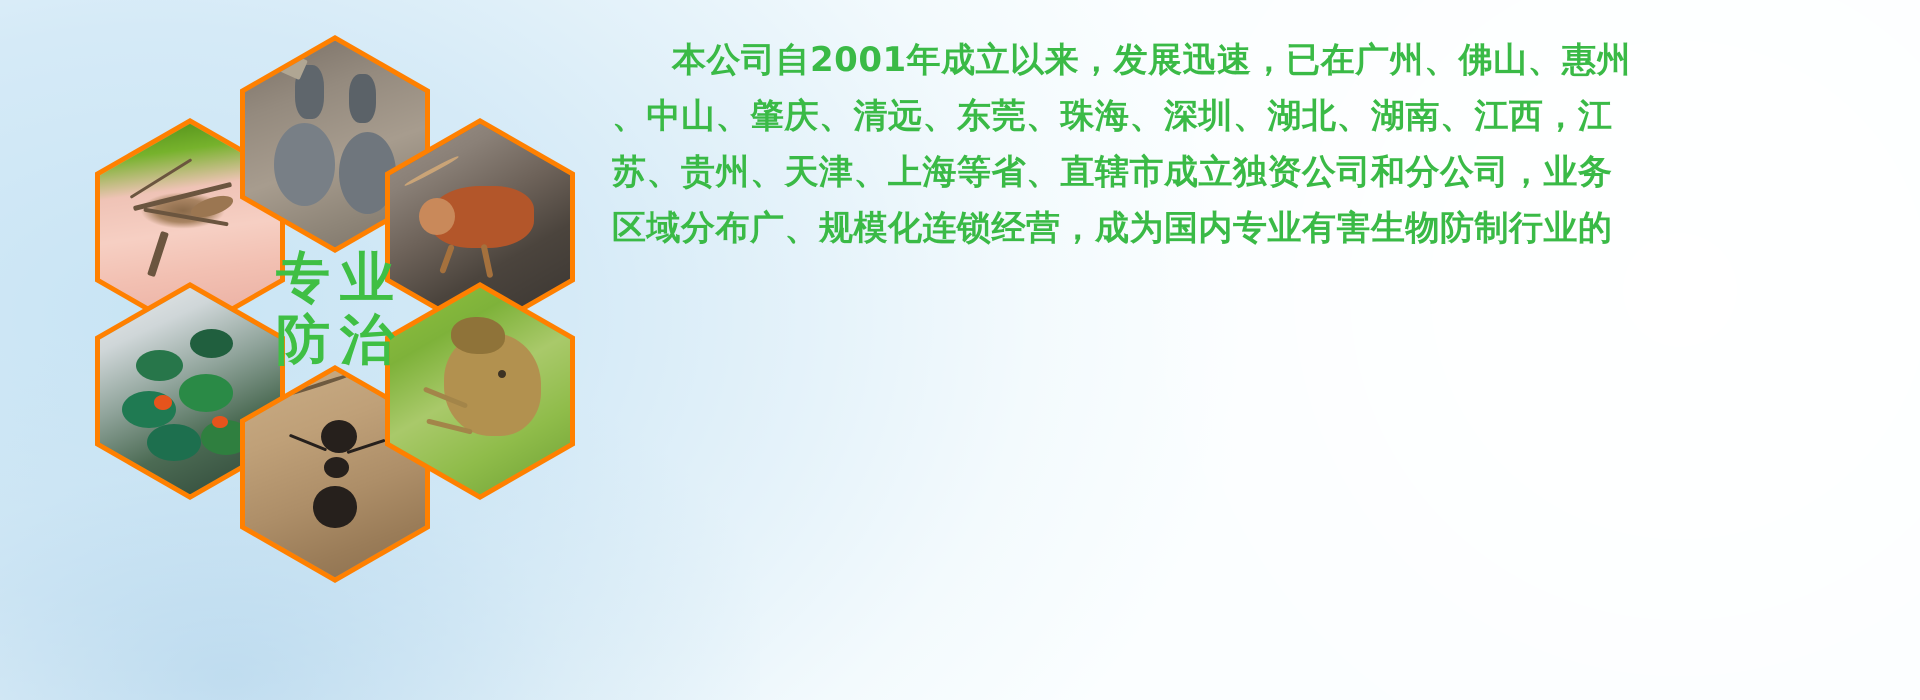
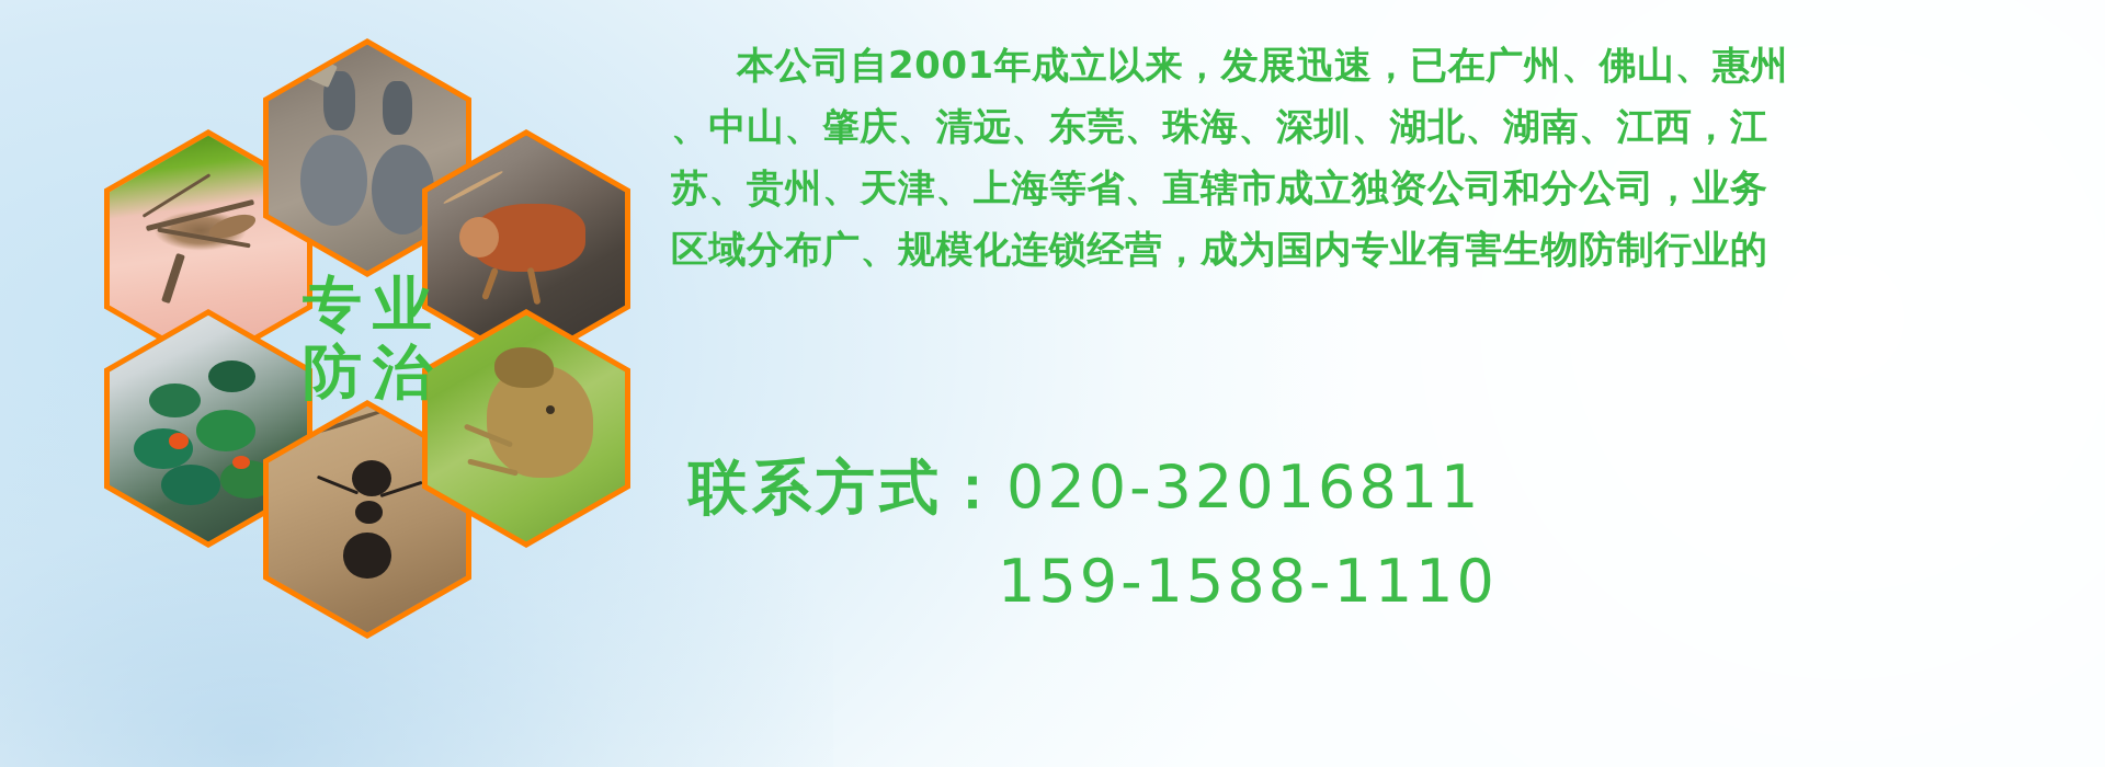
  专业
  防治
  本公司自2001年成立以来，发展迅速，已在广州、佛山、惠州
  、中山、肇庆、清远、东莞、珠海、深圳、湖北、湖南、江西，江
  苏、贵州、天津、上海等省、直辖市成立独资公司和分公司，业务
  区域分布广、规模化连锁经营，成为国内专业有害生物防制行业的
+ 联系方式：020-32016811
+ 159-1588-1110
